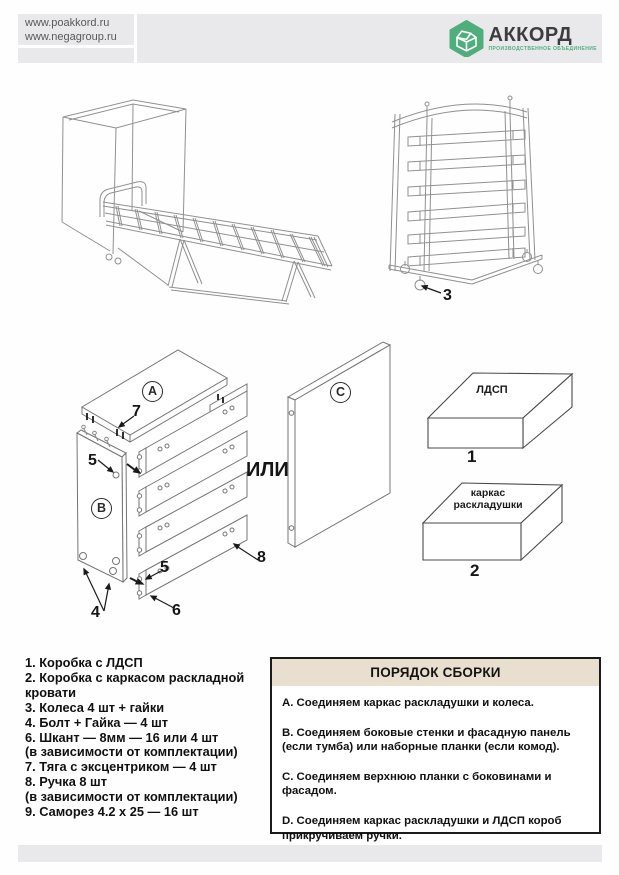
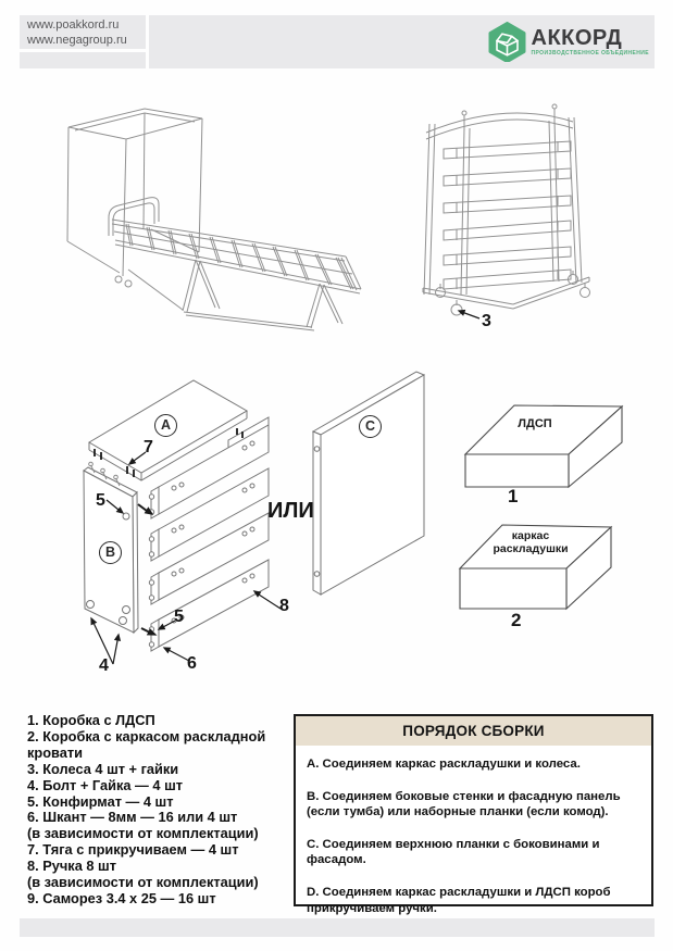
  www.poakkord.ru
  www.negagroup.ru
  АККОРД
  3
  A
  B
  C
  7
  5
  4
  5
  6
  8
  ИЛИ
  ЛДСП
  1
  каркас
  раскладушки
  2
  1. Коробка с ЛДСП
  2. Коробка с каркасом раскладной
  кровати
  3. Колеса 4 шт + гайки
  4. Болт + Гайка — 4 шт
+ 5. Конфирмат — 4 шт
  6. Шкант — 8мм — 16 или 4 шт
  (в зависимости от комплектации)
- 7. Тяга с эксцентриком — 4 шт
+ 7. Тяга с прикручиваем — 4 шт
  8. Ручка 8 шт
  (в зависимости от комплектации)
- 9. Саморез 4.2 x 25 — 16 шт
+ 9. Саморез 3.4 x 25 — 16 шт
  ПОРЯДОК СБОРКИ
  A. Соединяем каркас раскладушки и колеса.
  B. Соединяем боковые стенки и фасадную панель
  (если тумба) или наборные планки (если комод).
  C. Соединяем верхнюю планки с боковинами и фасадом.
  D. Соединяем каркас раскладушки и ЛДСП короб
  прикручиваем ручки.
